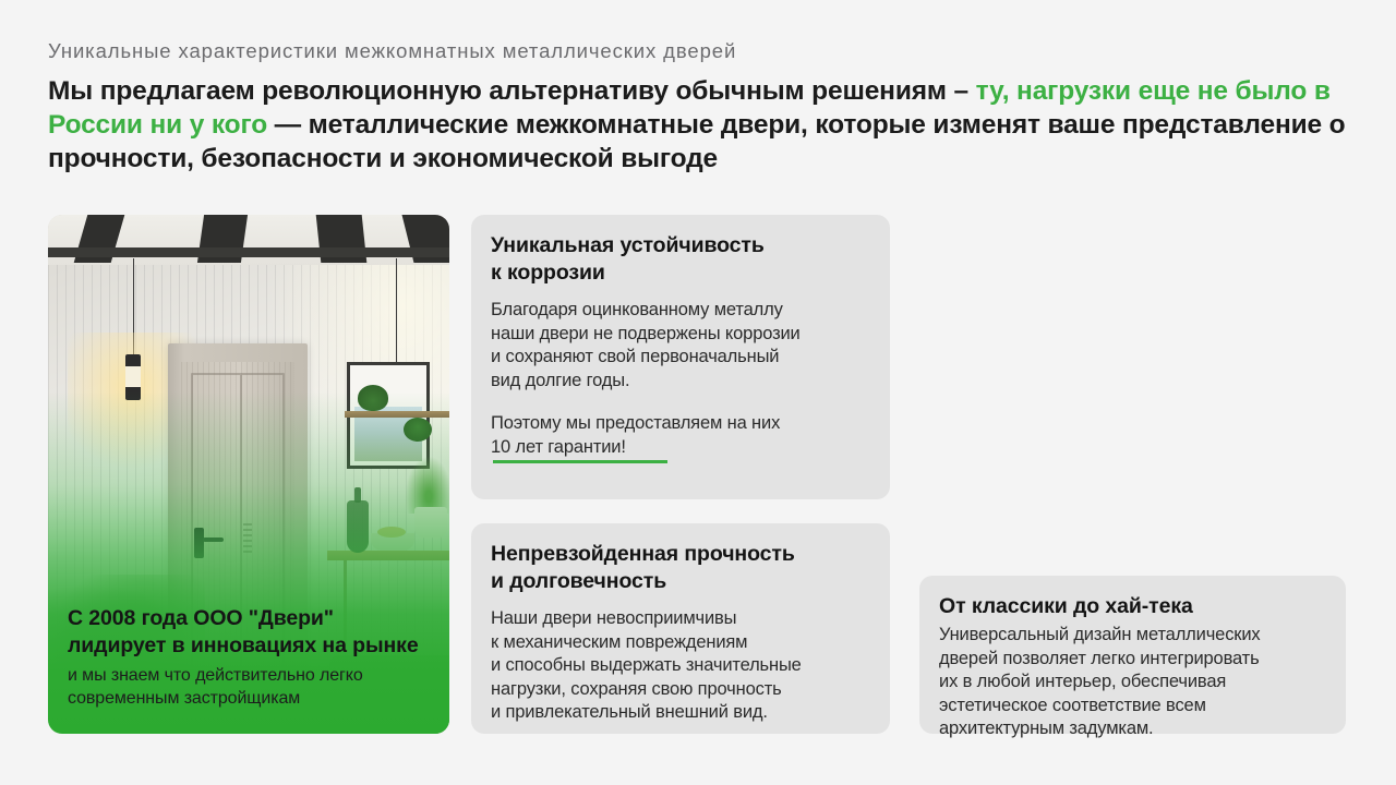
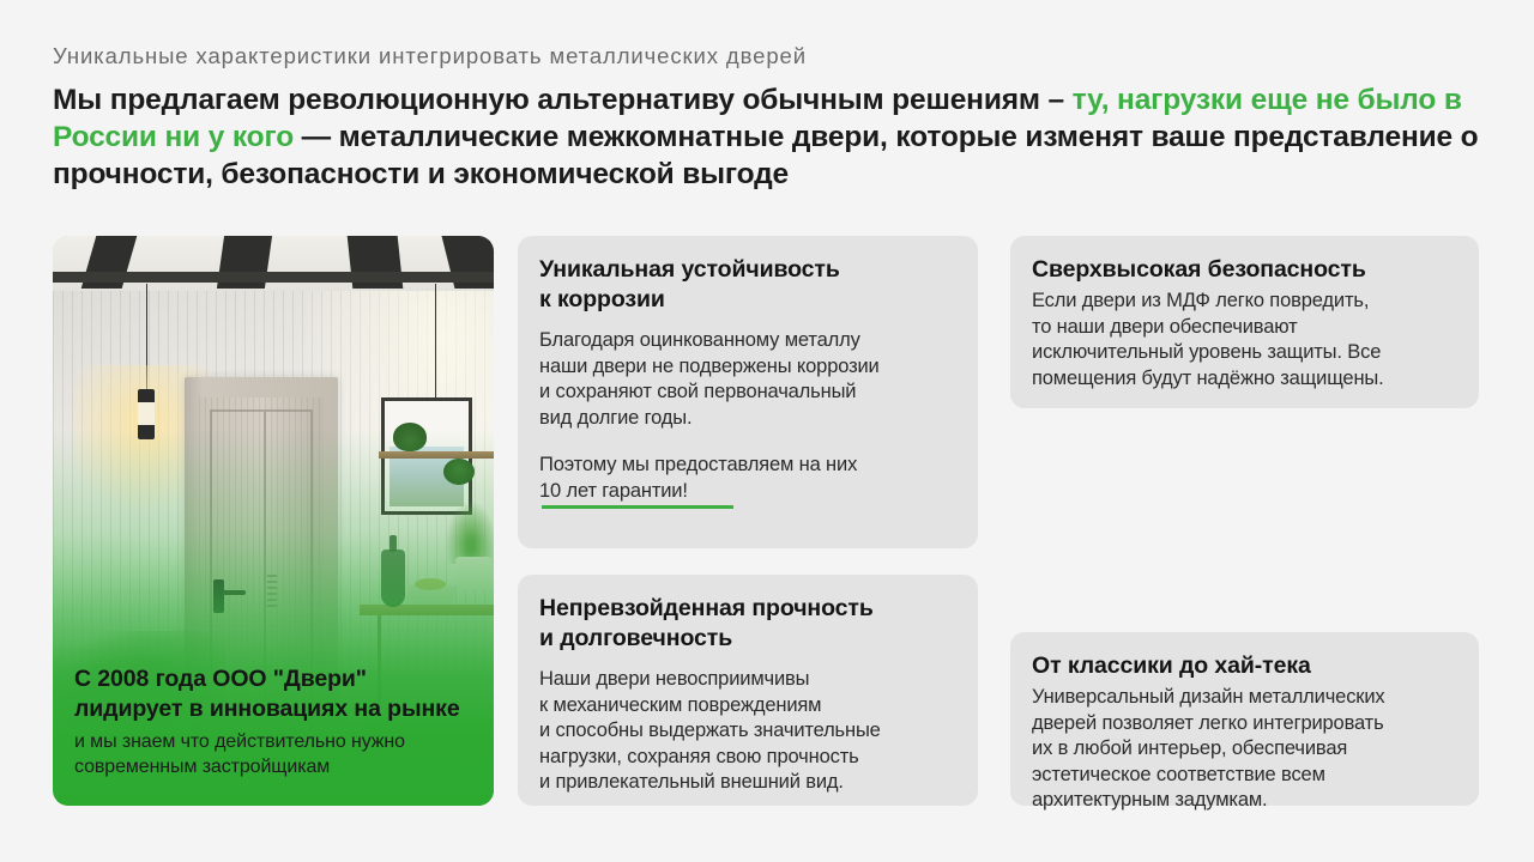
- Уникальные характеристики межкомнатных металлических дверей
+ Уникальные характеристики интегрировать металлических дверей
  Мы предлагаем революционную альтернативу обычным решениям – ту, нагрузки еще не было в России ни у кого — металлические межкомнатные двери, которые изменят ваше представление о прочности, безопасности и экономической выгоде
  С 2008 года ООО "Двери" лидирует в инновациях на рынке
- и мы знаем что действительно легко современным застройщикам
+ и мы знаем что действительно нужно современным застройщикам
  Уникальная устойчивость
  к коррозии
  Благодаря оцинкованному металлу
  наши двери не подвержены коррозии
  и сохраняют свой первоначальный
  вид долгие годы.
  Поэтому мы предоставляем на них
  10 лет гарантии!
  Непревзойденная прочность
  и долговечность
  Наши двери невосприимчивы
  к механическим повреждениям
  и способны выдержать значительные
  нагрузки, сохраняя свою прочность
  и привлекательный внешний вид.
+ Сверхвысокая безопасность
+ Если двери из МДФ легко повредить,
+ то наши двери обеспечивают
+ исключительный уровень защиты. Все
+ помещения будут надёжно защищены.
  От классики до хай-тека
  Универсальный дизайн металлических
  дверей позволяет легко интегрировать
  их в любой интерьер, обеспечивая
  эстетическое соответствие всем
  архитектурным задумкам.
